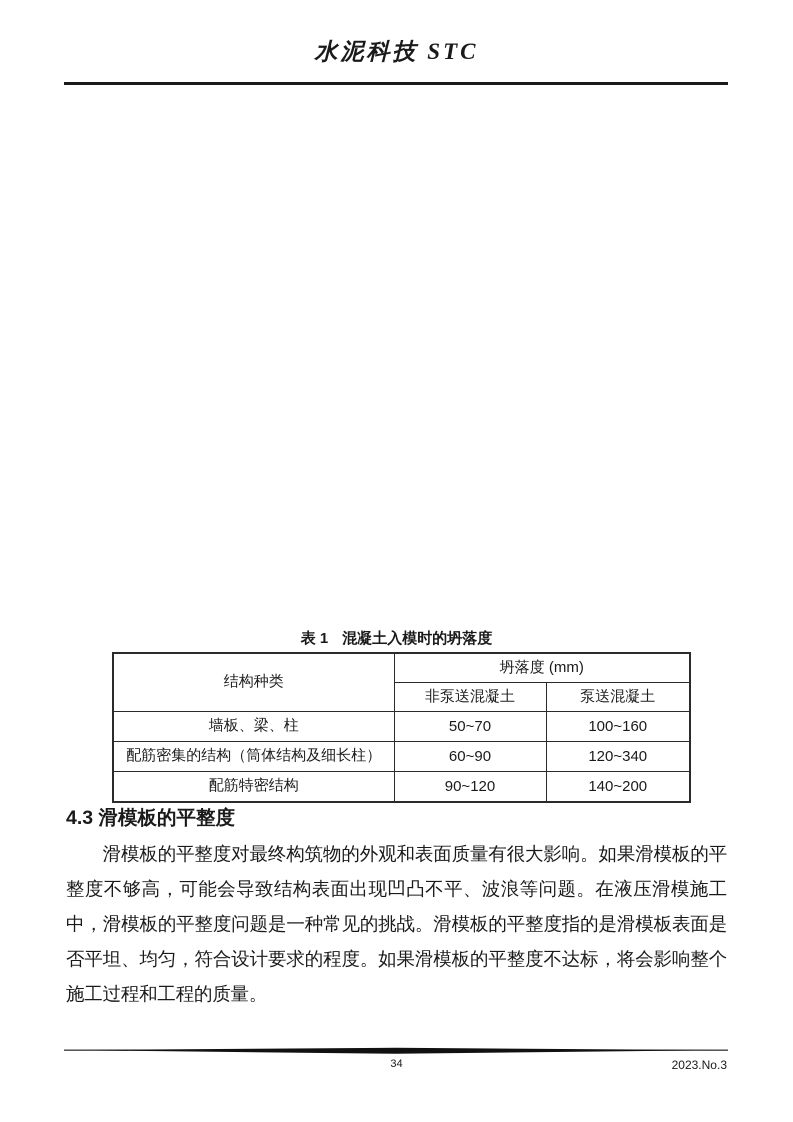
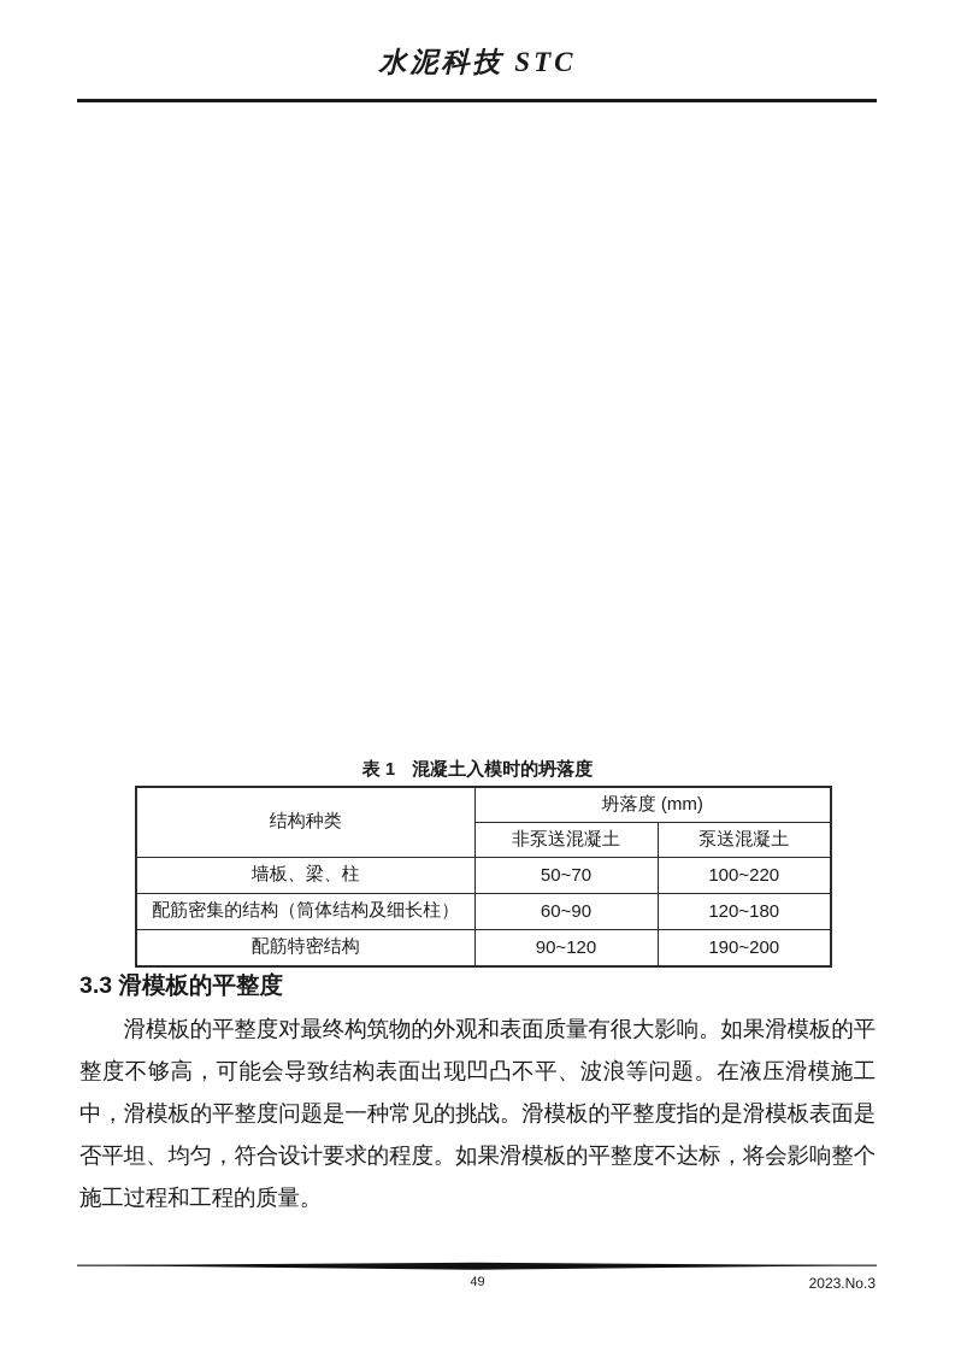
  水泥科技 STC
  表 1 混凝土入模时的坍落度
  结构种类	坍落度 (mm)
  非泵送混凝土	泵送混凝土
- 墙板、梁、柱	50~70	100~160
+ 墙板、梁、柱	50~70	100~220
- 配筋密集的结构（筒体结构及细长柱）	60~90	120~340
+ 配筋密集的结构（筒体结构及细长柱）	60~90	120~180
- 配筋特密结构	90~120	140~200
+ 配筋特密结构	90~120	190~200
- 4.3 滑模板的平整度
+ 3.3 滑模板的平整度
  滑模板的平整度对最终构筑物的外观和表面质量有很大影响。如果滑模板的平整度不够高，可能会导致结构表面出现凹凸不平、波浪等问题。在液压滑模施工中，滑模板的平整度问题是一种常见的挑战。滑模板的平整度指的是滑模板表面是否平坦、均匀，符合设计要求的程度。如果滑模板的平整度不达标，将会影响整个施工过程和工程的质量。
- 34
+ 49
  2023.No.3
